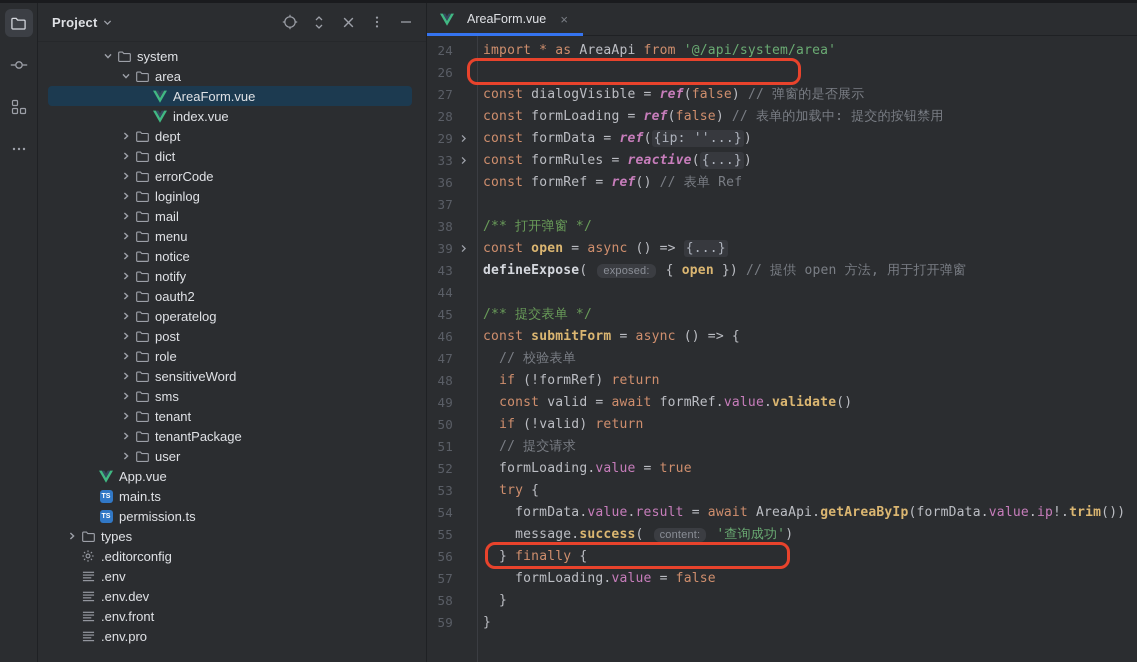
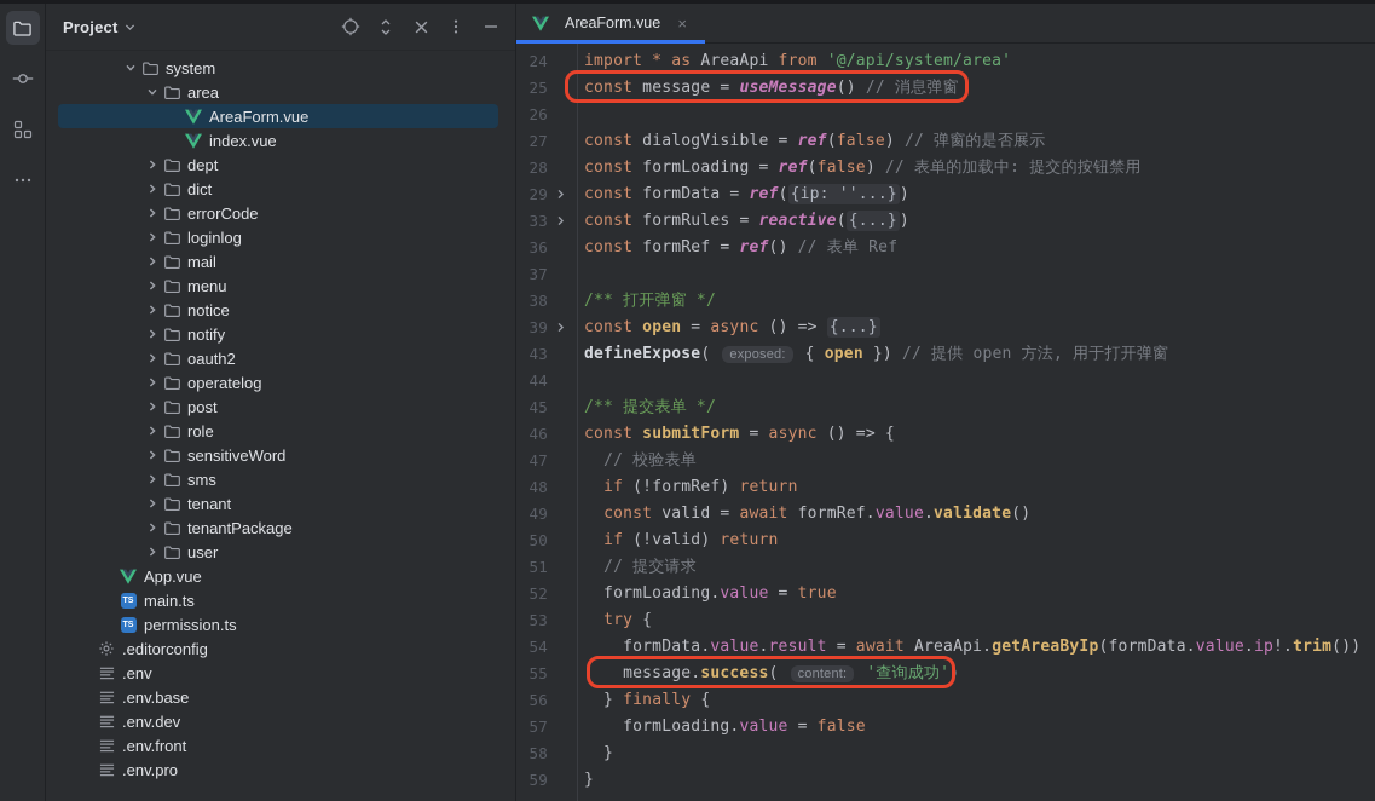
  Project
  system
  area
  AreaForm.vue
  index.vue
  dept
  dict
  errorCode
  loginlog
  mail
  menu
  notice
  notify
  oauth2
  operatelog
  post
  role
  sensitiveWord
  sms
  tenant
  tenantPackage
  user
  App.vue
  main.ts
  permission.ts
- types
  .editorconfig
  .env
+ .env.base
  .env.dev
  .env.front
  .env.pro
  AreaForm.vue
  ×
  24
  import * as AreaApi from '@/api/system/area'
+ 25
+ const message = useMessage() // 消息弹窗
  26
  27
  const dialogVisible = ref(false) // 弹窗的是否展示
  28
  const formLoading = ref(false) // 表单的加载中: 提交的按钮禁用
  29
  const formData = ref( {ip: ''...} )
  33
  const formRules = reactive( {...} )
  36
  const formRef = ref() // 表单 Ref
  37
  38
  /** 打开弹窗 */
  39
  const open = async () => {...}
  43
  defineExpose( exposed: { open }) // 提供 open 方法, 用于打开弹窗
  44
  45
  /** 提交表单 */
  46
  const submitForm = async () => {
  47
  // 校验表单
  48
  if (!formRef) return
  49
  const valid = await formRef.value.validate()
  50
  if (!valid) return
  51
  // 提交请求
  52
  formLoading.value = true
  53
  try {
  54
  formData.value.result = await AreaApi.getAreaByIp(formData.value.ip!.trim())
  55
  message.success( content: '查询成功')
  56
  } finally {
  57
  formLoading.value = false
  58
  }
  59
  }
